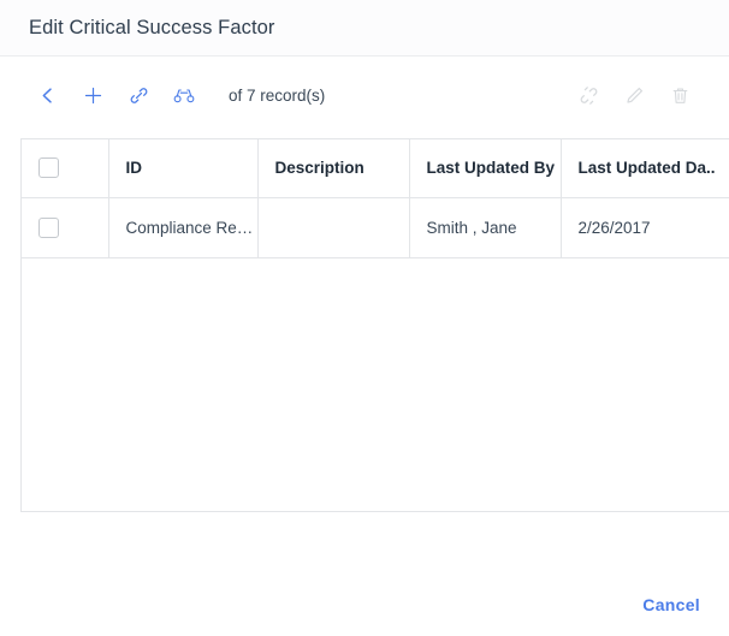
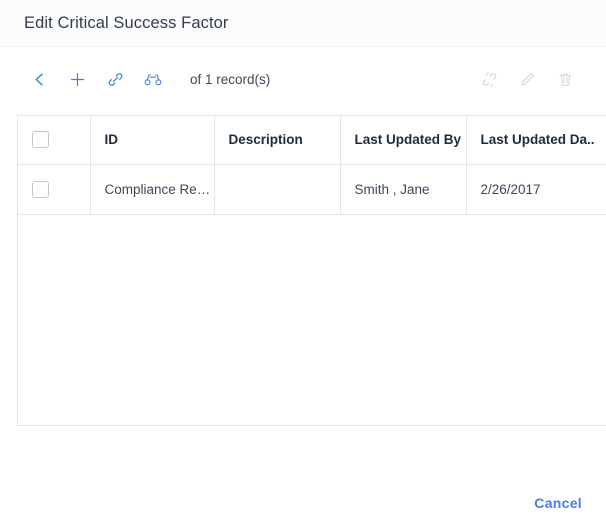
  Edit Critical Success Factor
- of 7 record(s)
+ of 1 record(s)
  	ID	Description	Last Updated By	Last Updated Da..
  	Compliance Repo.		Smith , Jane	2/26/2017
  Cancel
